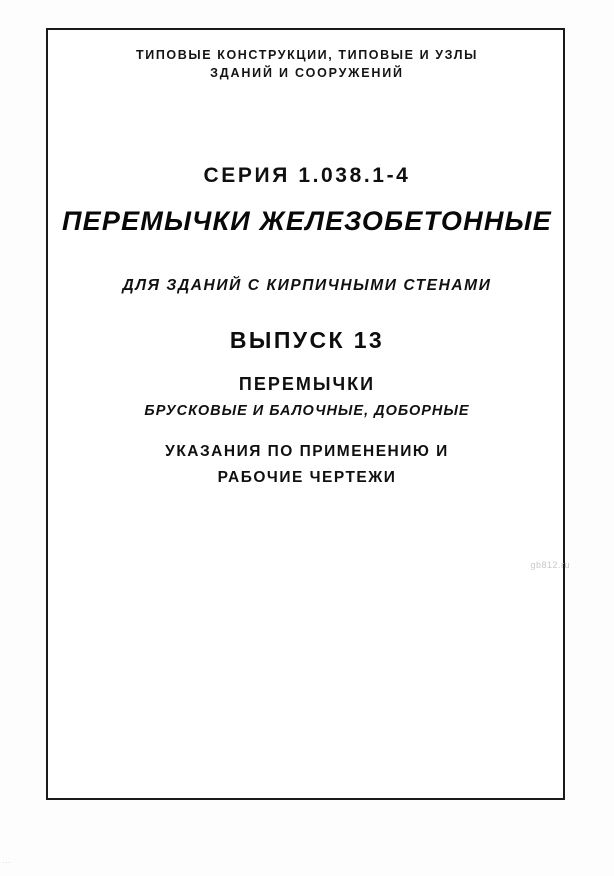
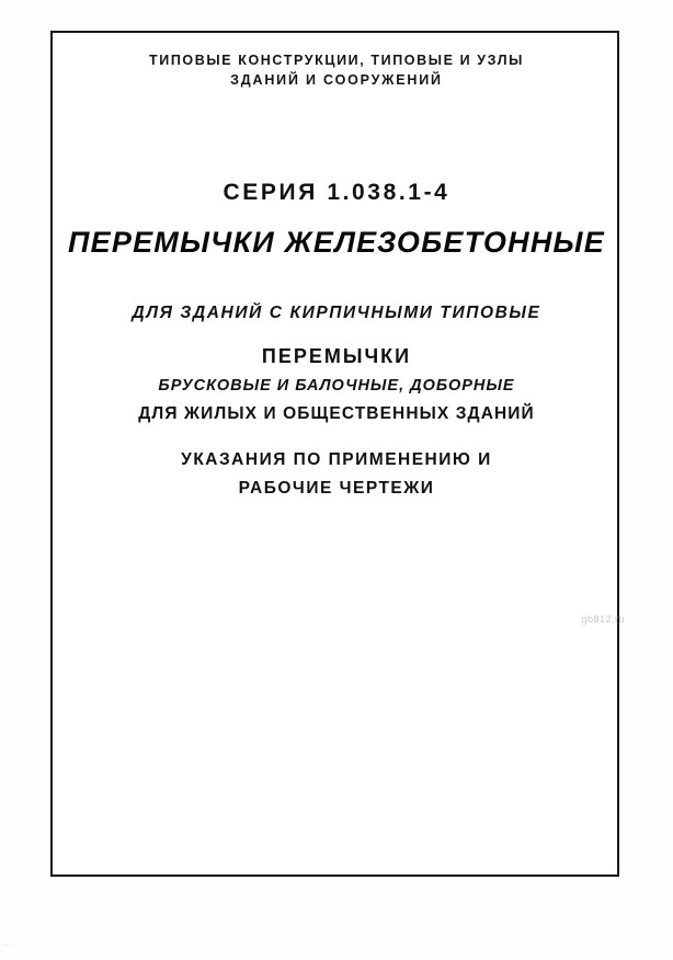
  ТИПОВЫЕ КОНСТРУКЦИИ, ТИПОВЫЕ И УЗЛЫ
  ЗДАНИЙ И СООРУЖЕНИЙ
  СЕРИЯ 1.038.1-4
  ПЕРЕМЫЧКИ ЖЕЛЕЗОБЕТОННЫЕ
- ДЛЯ ЗДАНИЙ С КИРПИЧНЫМИ СТЕНАМИ
+ ДЛЯ ЗДАНИЙ С КИРПИЧНЫМИ ТИПОВЫЕ
- ВЫПУСК 13
  ПЕРЕМЫЧКИ
  БРУСКОВЫЕ И БАЛОЧНЫЕ, ДОБОРНЫЕ
+ ДЛЯ ЖИЛЫХ И ОБЩЕСТВЕННЫХ ЗДАНИЙ
  УКАЗАНИЯ ПО ПРИМЕНЕНИЮ И
  РАБОЧИЕ ЧЕРТЕЖИ
  gb812.ru
  ...
